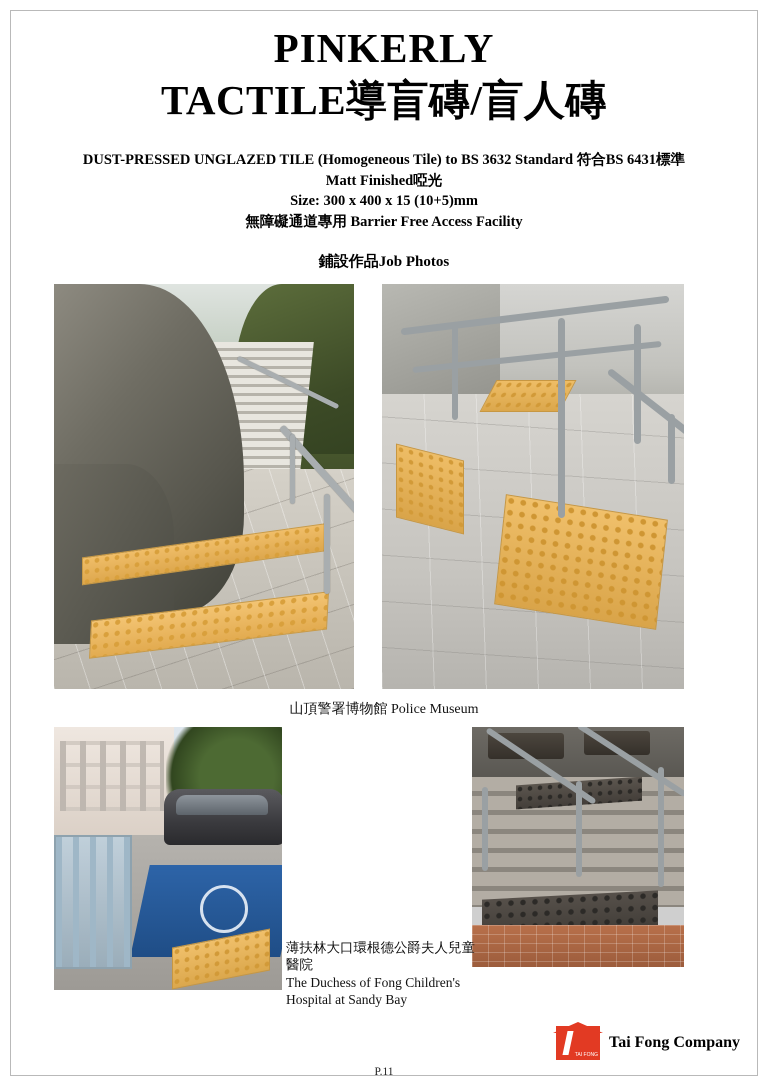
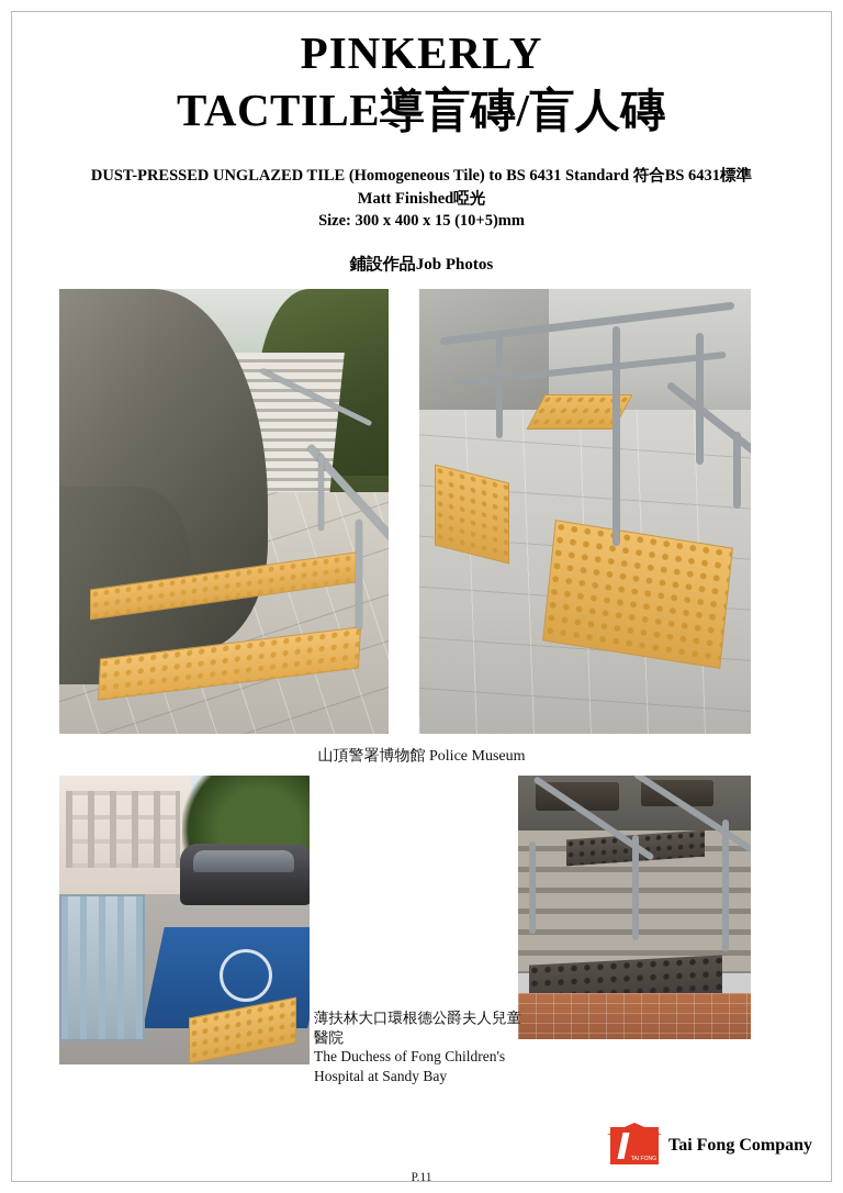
  PINKERLY
  TACTILE導盲磚/盲人磚
- DUST-PRESSED UNGLAZED TILE (Homogeneous Tile) to BS 3632 Standard 符合BS 6431標準
+ DUST-PRESSED UNGLAZED TILE (Homogeneous Tile) to BS 6431 Standard 符合BS 6431標準
  Matt Finished啞光
  Size: 300 x 400 x 15 (10+5)mm
- 無障礙通道專用 Barrier Free Access Facility
  鋪設作品Job Photos
  山頂警署博物館 Police Museum
  薄扶林大口環根德公爵夫人兒童醫院
  The Duchess of Fong Children's
  Hospital at Sandy Bay
  Tai Fong Company
  P.11
